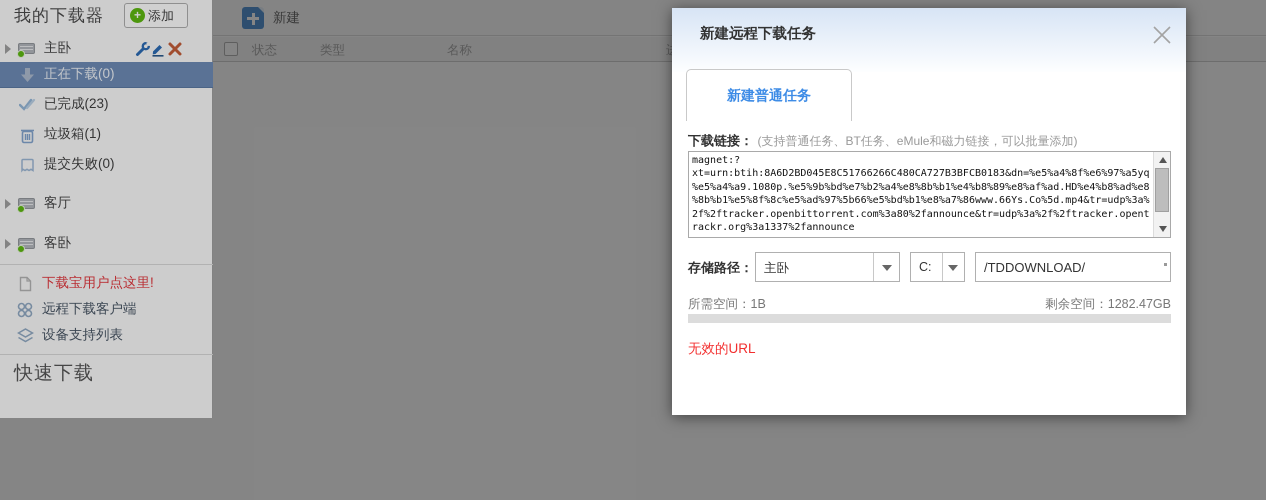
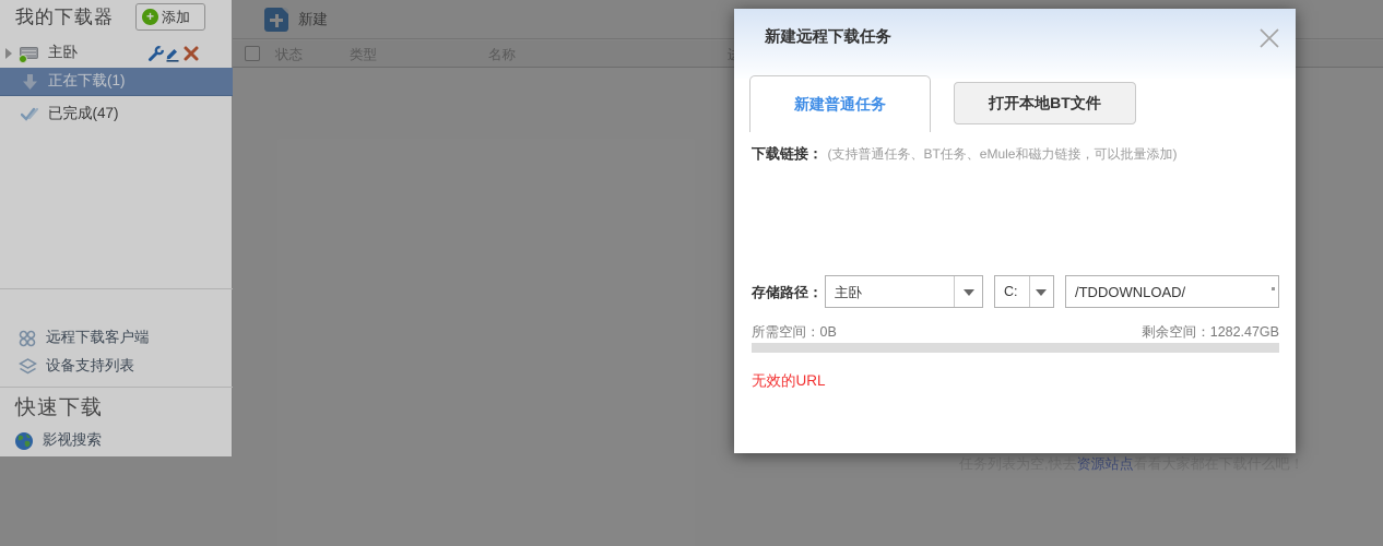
  新建
  状态
  类型
  名称
+ 任务列表为空,快去资源站点看看大家都在下载什么吧！
  我的下载器
  +
  添加
  主卧
- 正在下载(0)
+ 正在下载(1)
- 已完成(23)
+ 已完成(47)
- 垃圾箱(1)
- 提交失败(0)
- 客厅
- 客卧
- 下载宝用户点这里!
  远程下载客户端
  设备支持列表
  快速下载
+ 影视搜索
  新建远程下载任务
  新建普通任务
+ 打开本地BT文件
  下载链接： (支持普通任务、BT任务、eMule和磁力链接，可以批量添加)
- magnet:?
- xt=urn:btih:8A6D2BD045E8C51766266C480CA727B3BFCB0183&dn=%e5%a4%8f%e6%97%a5yq
- %e5%a4%a9.1080p.%e5%9b%bd%e7%b2%a4%e8%8b%b1%e4%b8%89%e8%af%ad.HD%e4%b8%ad%e8
- %8b%b1%e5%8f%8c%e5%ad%97%5b66%e5%bd%b1%e8%a7%86www.66Ys.Co%5d.mp4&tr=udp%3a%
- 2f%2ftracker.openbittorrent.com%3a80%2fannounce&tr=udp%3a%2f%2ftracker.opent
- rackr.org%3a1337%2fannounce
  存储路径：
  主卧
  C:
  /TDDOWNLOAD/
- 所需空间：1B
+ 所需空间：0B
  剩余空间：1282.47GB
  无效的URL
